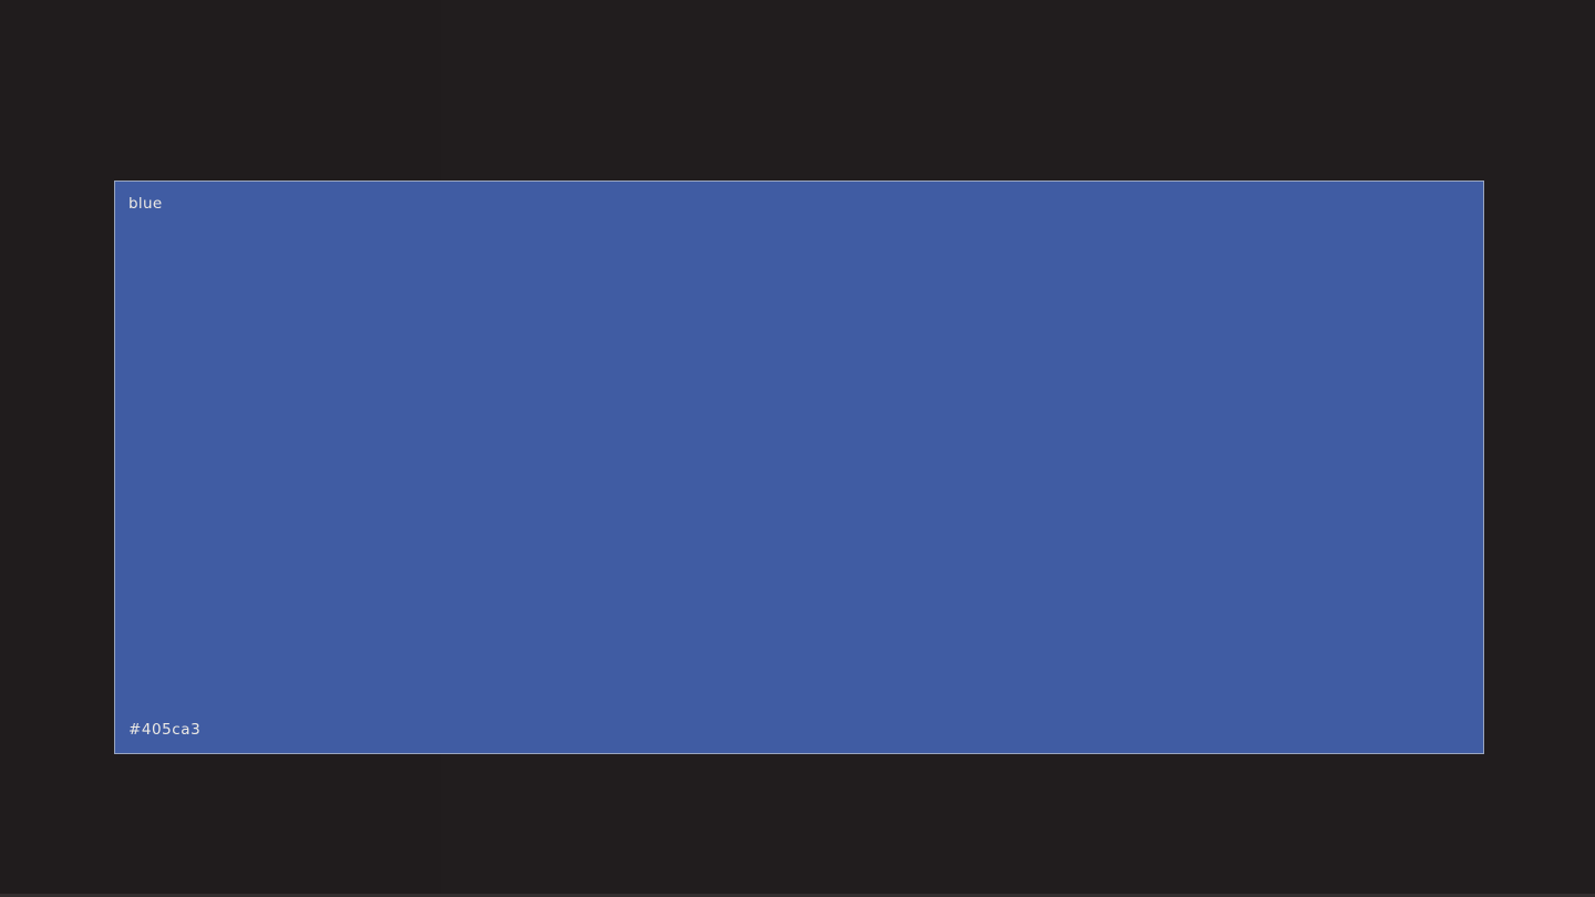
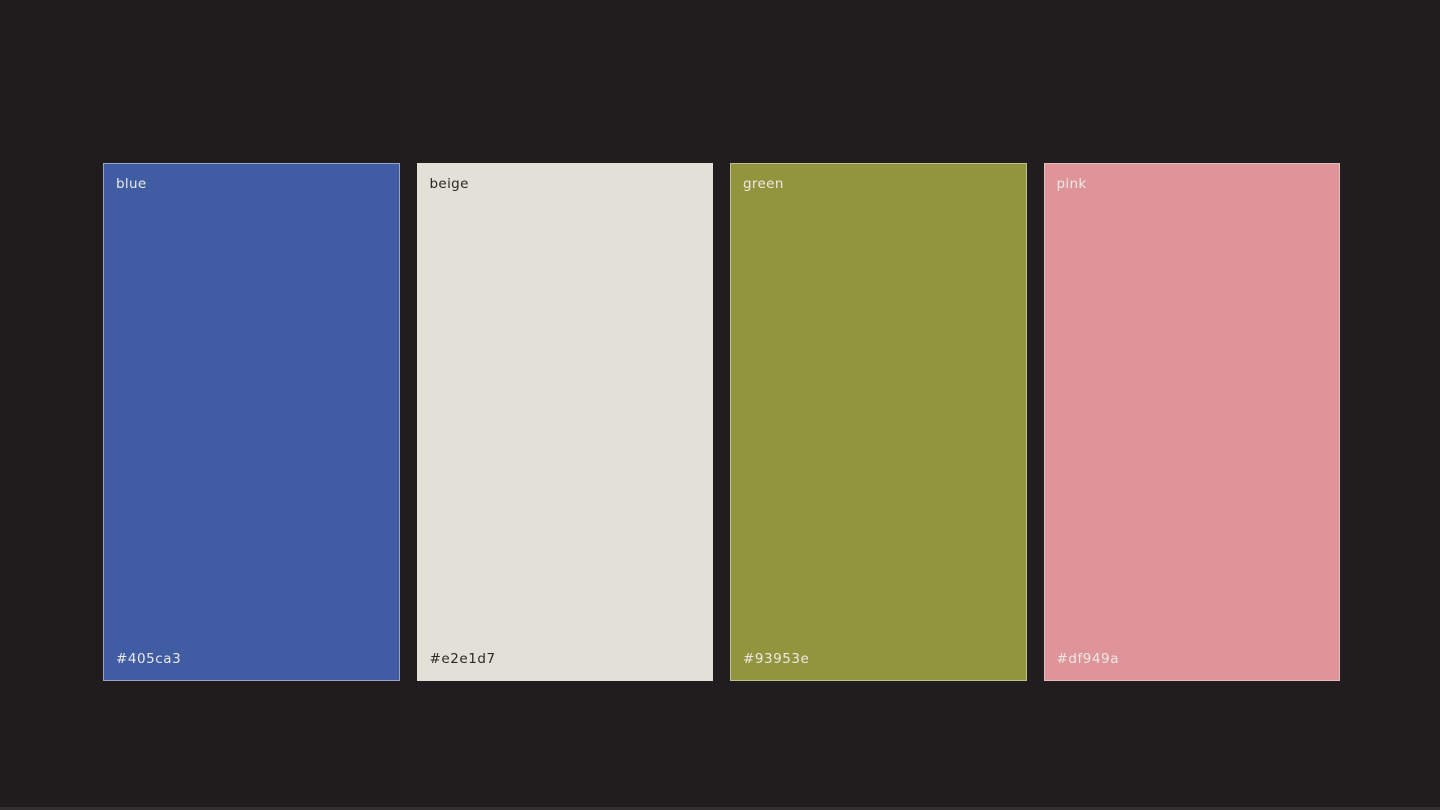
  blue
  #405ca3
+ beige
+ #e2e1d7
+ green
+ #93953e
+ pink
+ #df949a
